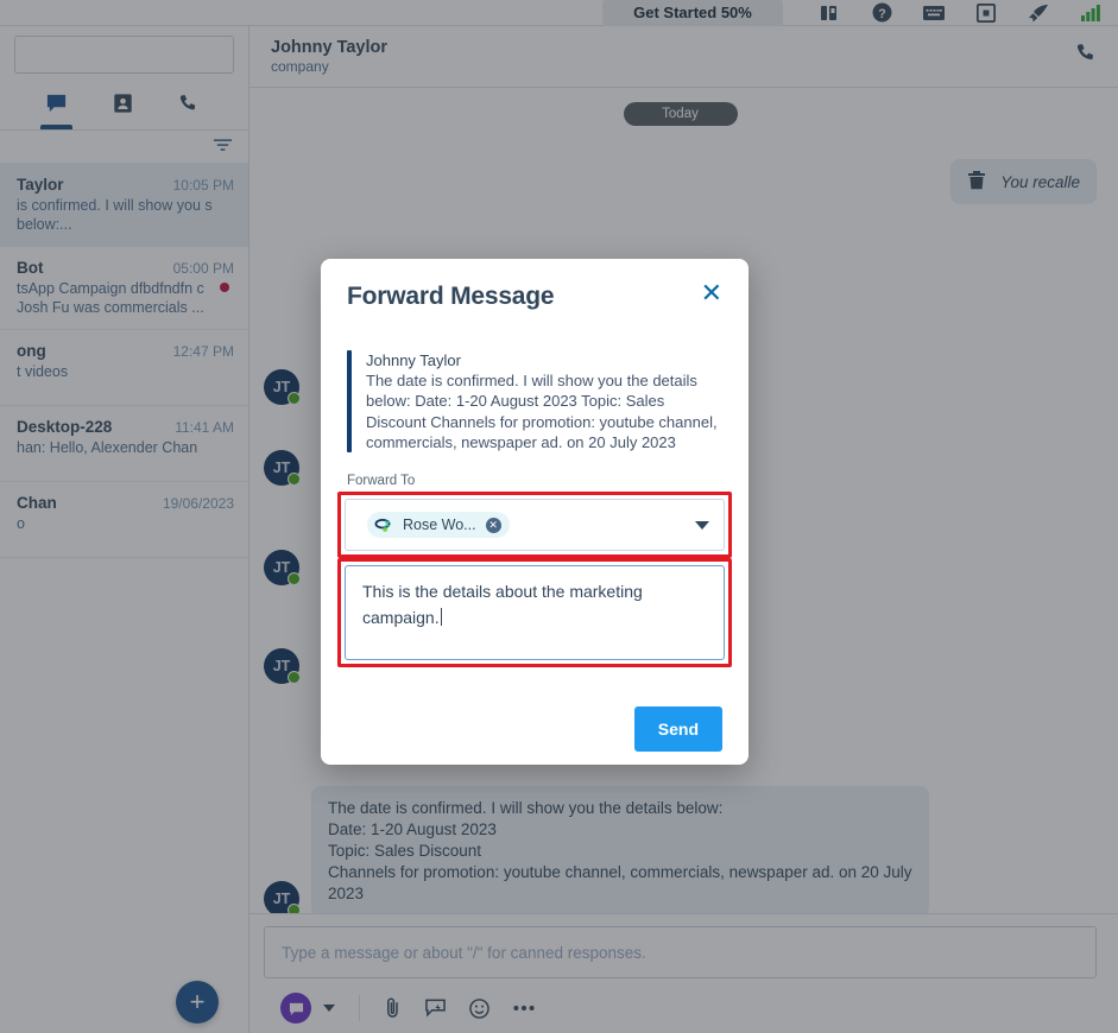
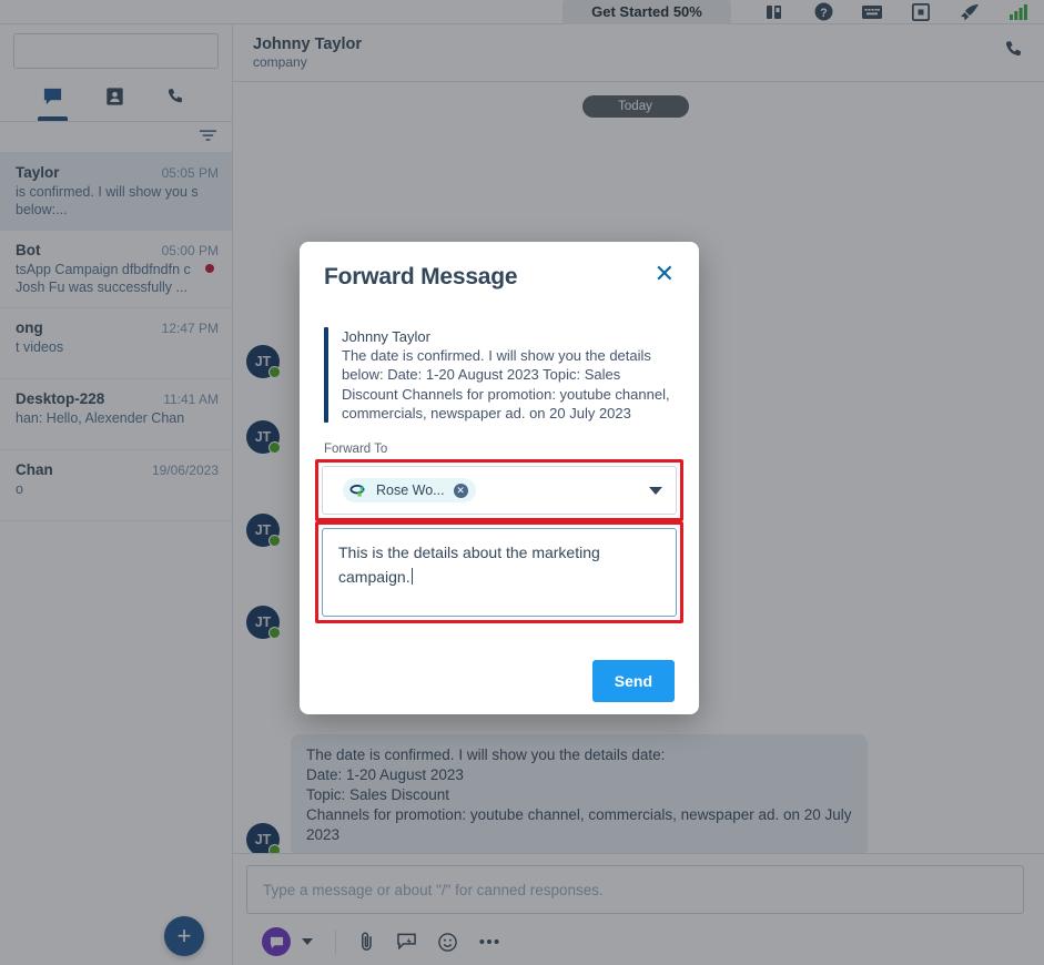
  Get Started 50%
  ?
  Taylor
- 10:05 PM
+ 05:05 PM
  is confirmed. I will show you s below:...
  Bot
  05:00 PM
- tsApp Campaign dfbdfndfn c Josh Fu was commercials ...
+ tsApp Campaign dfbdfndfn c Josh Fu was successfully ...
  ong
  12:47 PM
  t videos
  Desktop-228
  11:41 AM
  han: Hello, Alexender Chan
  Chan
  19/06/2023
  o
  +
  Johnny Taylor
  company
  Today
- You recalle
  JT
  JT
  JT
  JT
  JT
- The date is confirmed. I will show you the details below:
+ The date is confirmed. I will show you the details date:
  Date: 1-20 August 2023
  Topic: Sales Discount
  Channels for promotion: youtube channel, commercials, newspaper ad. on 20 July 2023
  Type a message or about "/" for canned responses.
  Forward Message
  ✕
  Johnny Taylor
  The date is confirmed. I will show you the details below: Date: 1-20 August 2023 Topic: Sales Discount Channels for promotion: youtube channel, commercials, newspaper ad. on 20 July 2023
  Forward To
  Rose Wo...
  ✕
  This is the details about the marketing campaign.
  Send
